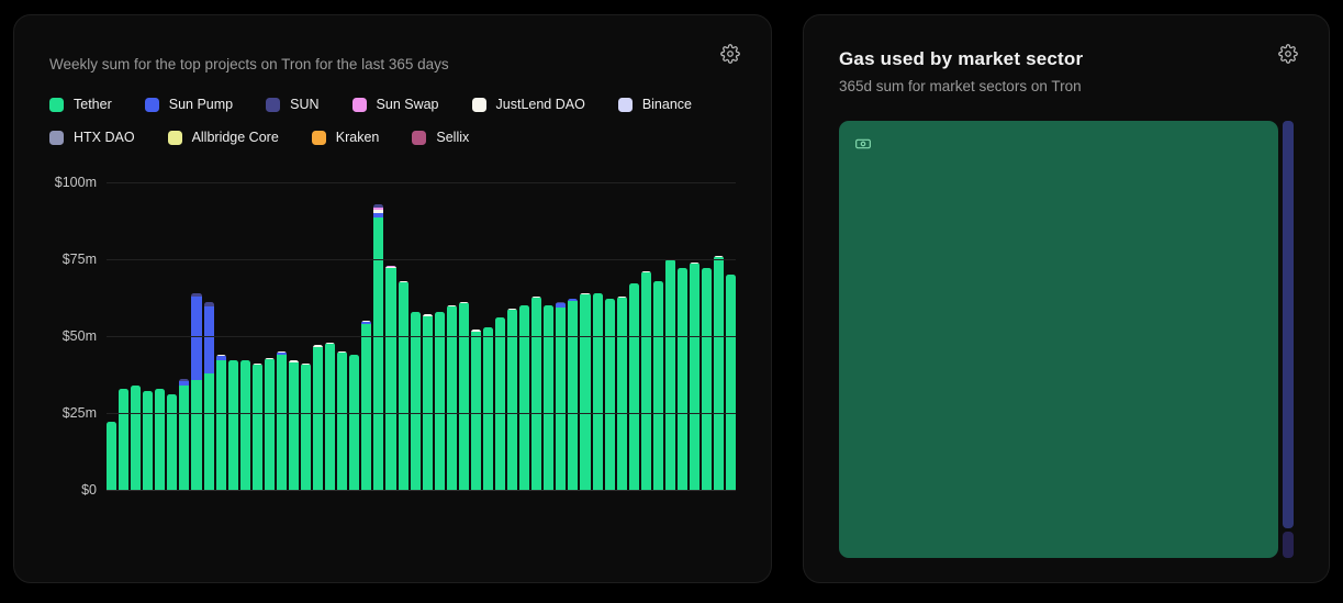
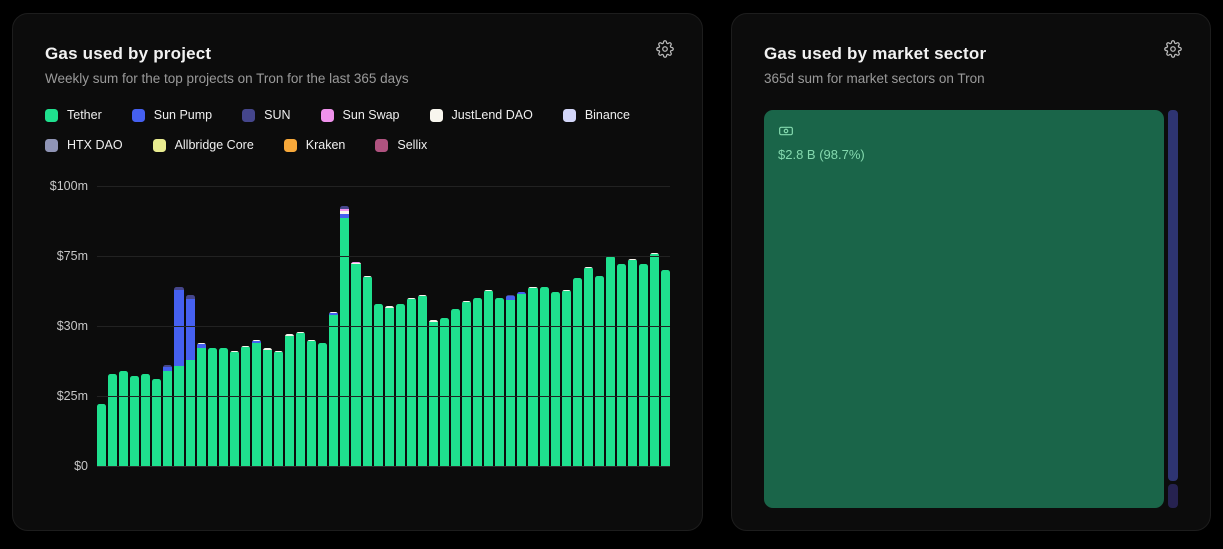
+ Gas used by project
  Weekly sum for the top projects on Tron for the last 365 days
  Tether
  Sun Pump
  SUN
  Sun Swap
  JustLend DAO
  Binance
  HTX DAO
  Allbridge Core
  Kraken
  Sellix
  $100m
  $75m
- $50m
+ $30m
  $25m
  $0
  Gas used by market sector
  365d sum for market sectors on Tron
+ $2.8 B (98.7%)
